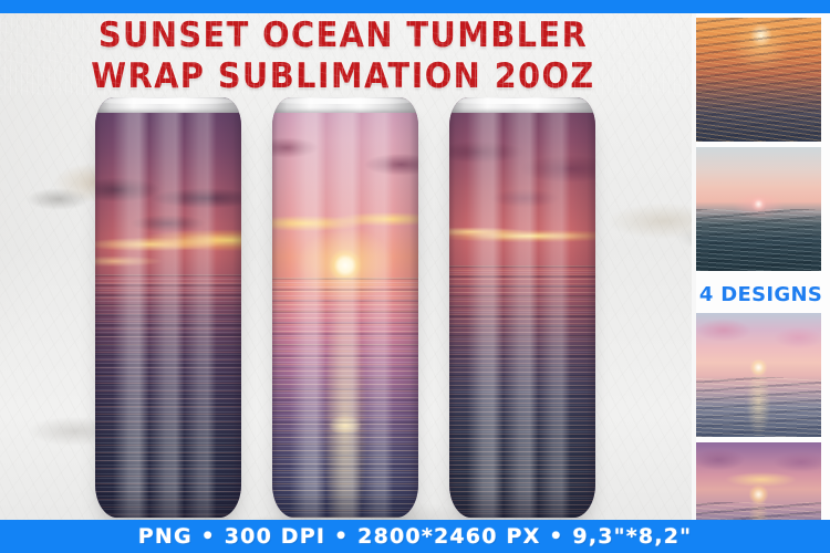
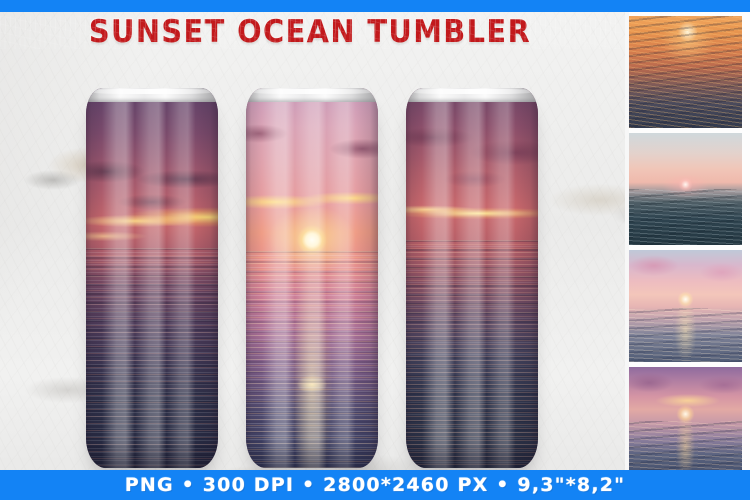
  SUNSET OCEAN TUMBLER
- WRAP SUBLIMATION 20OZ
- 4 DESIGNS
  PNG • 300 DPI • 2800*2460 PX • 9,3"*8,2"
